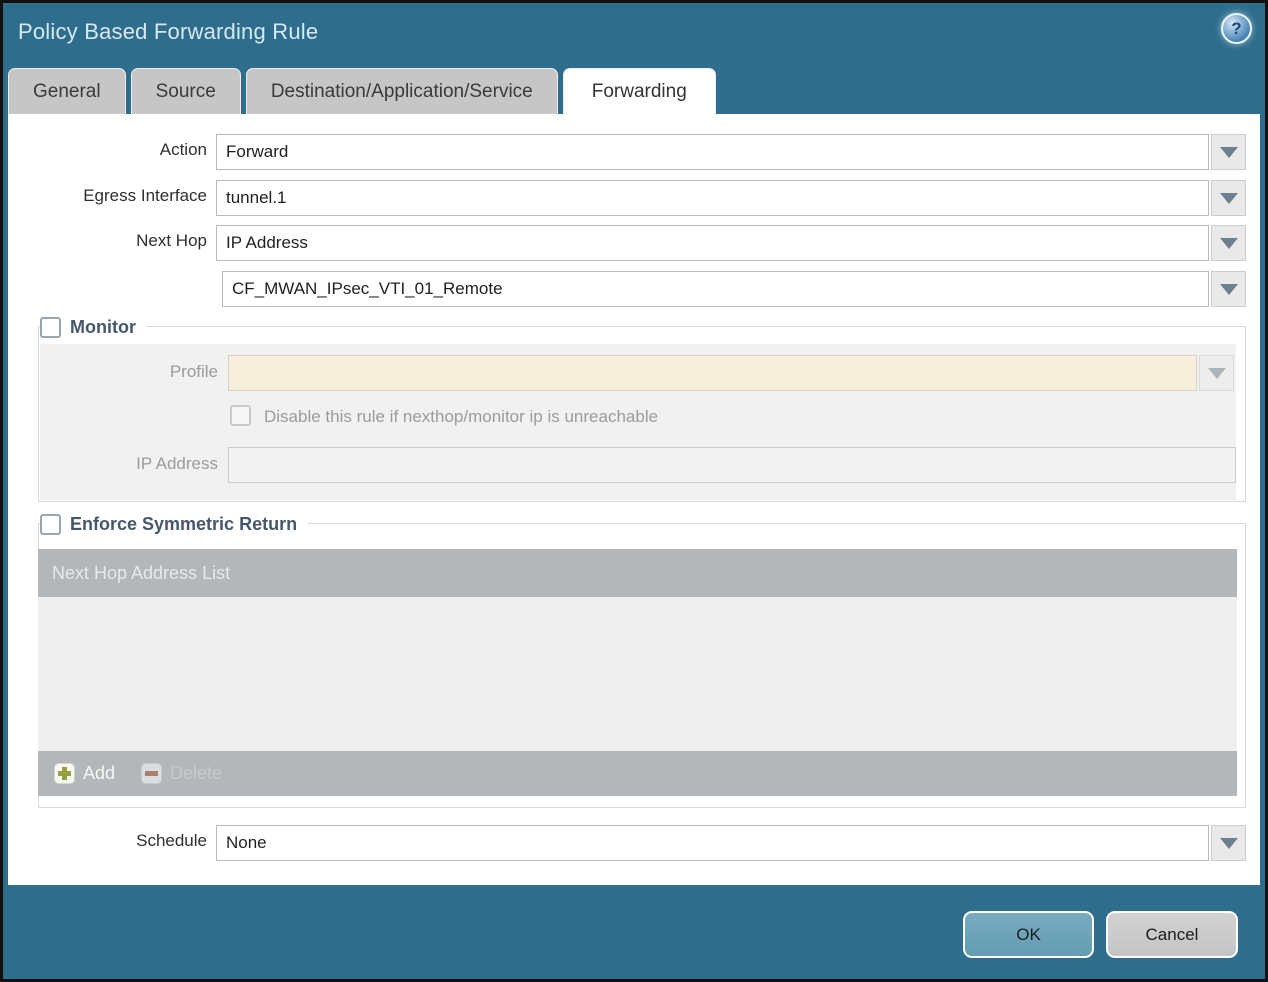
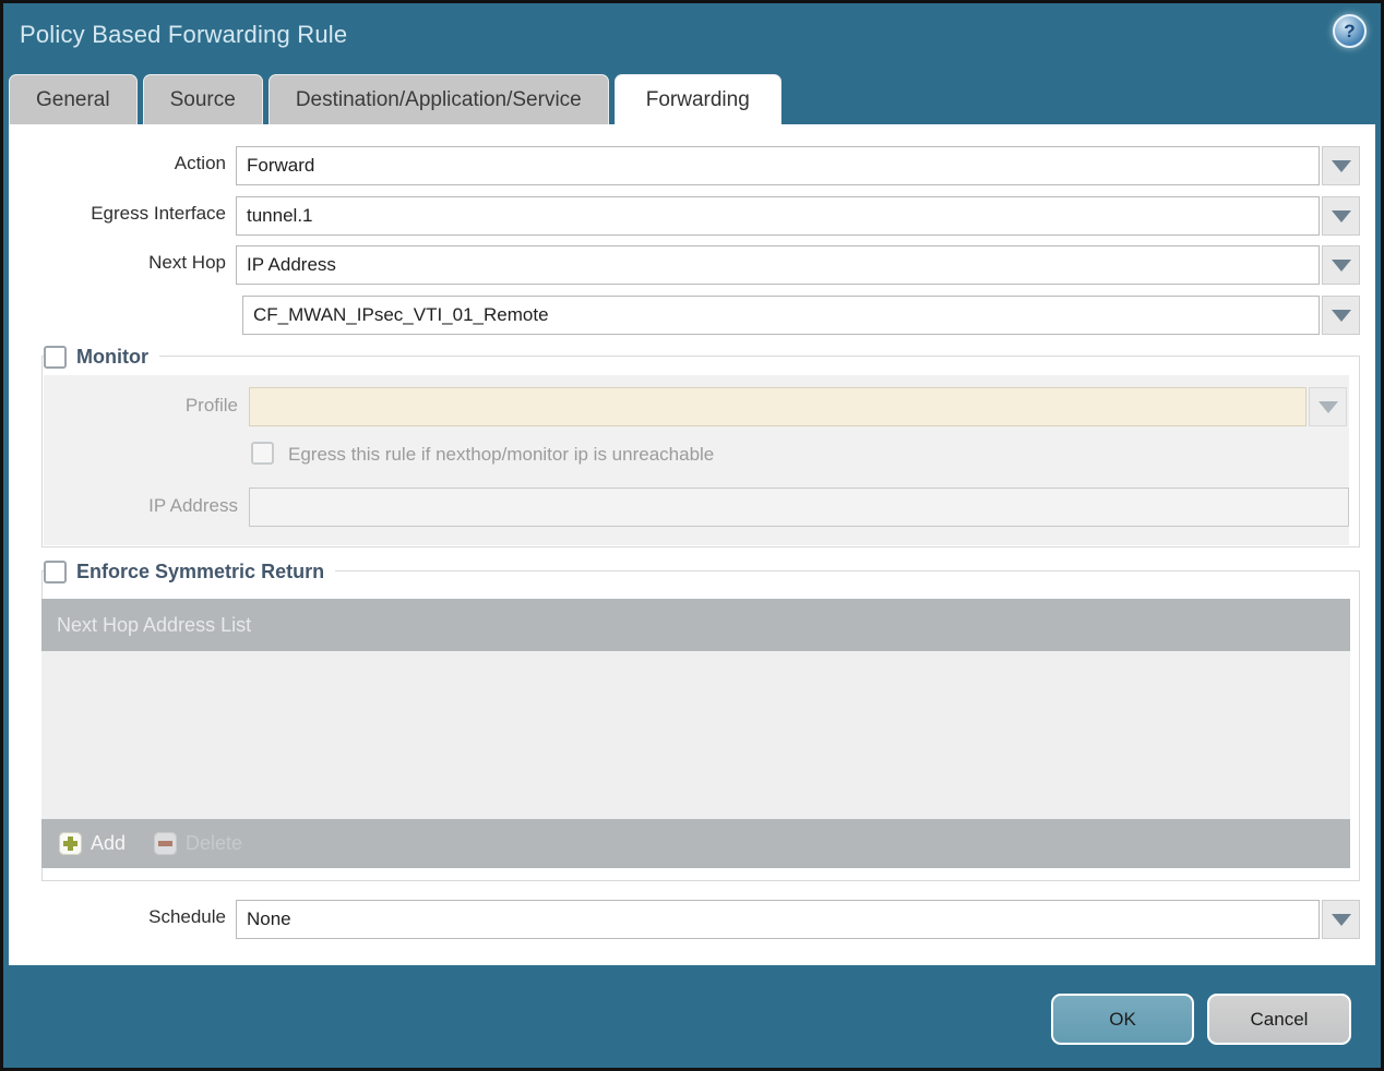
  Policy Based Forwarding Rule
  ?
  General
  Source
  Destination/Application/Service
  Forwarding
  Action
  Forward
  Egress Interface
  tunnel.1
  Next Hop
  IP Address
  CF_MWAN_IPsec_VTI_01_Remote
  Monitor
  Profile
- Disable this rule if nexthop/monitor ip is unreachable
+ Egress this rule if nexthop/monitor ip is unreachable
  IP Address
  Enforce Symmetric Return
  Next Hop Address List
  Add
  Schedule
  None
  OK
  Cancel
